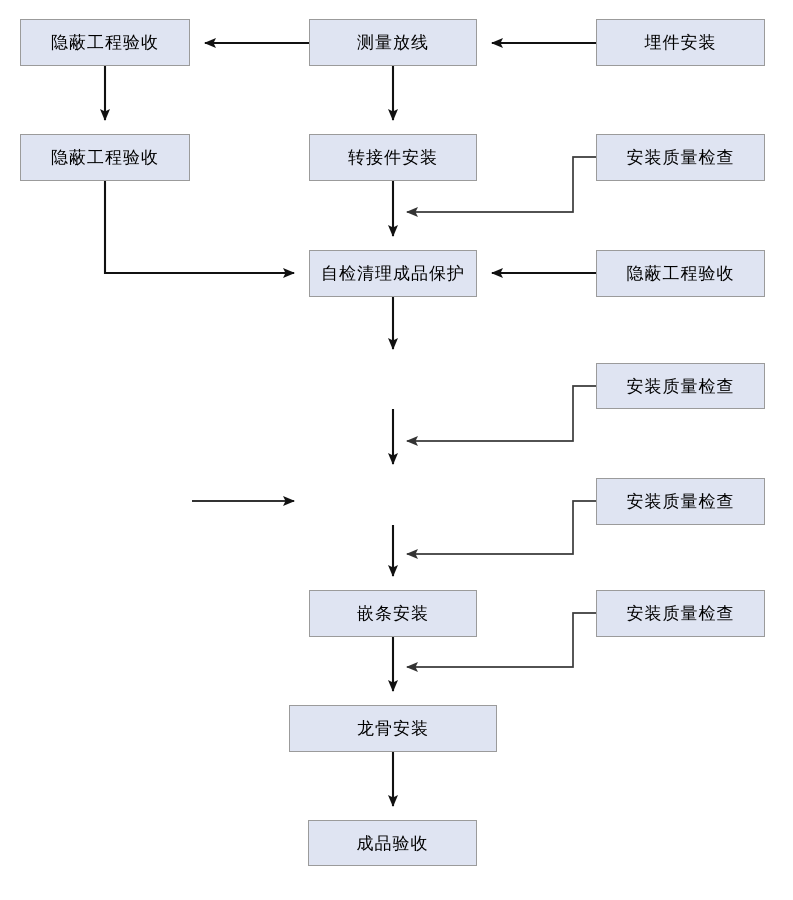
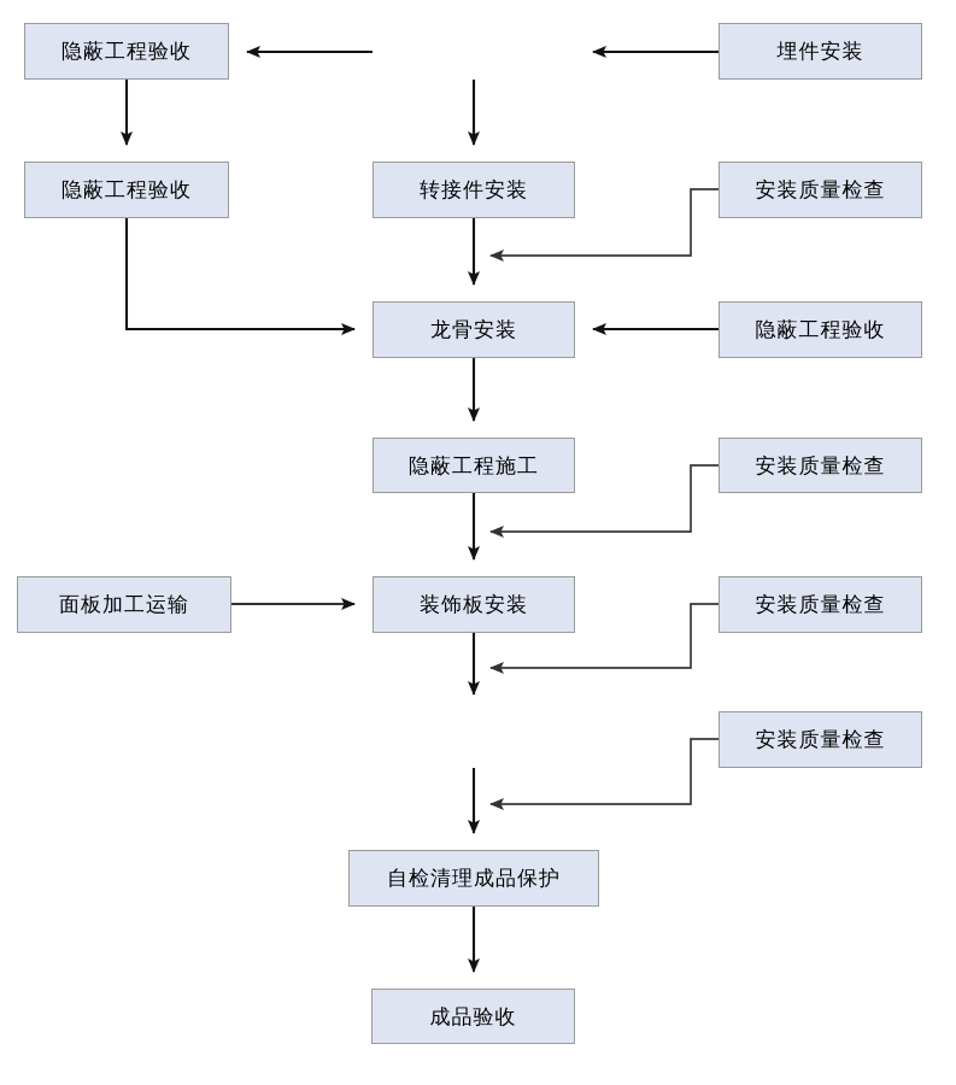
  隐蔽工程验收
- 测量放线
  埋件安装
  隐蔽工程验收
  转接件安装
  安装质量检查
- 自检清理成品保护
+ 龙骨安装
  隐蔽工程验收
+ 隐蔽工程施工
  安装质量检查
+ 面板加工运输
+ 装饰板安装
  安装质量检查
- 嵌条安装
  安装质量检查
- 龙骨安装
+ 自检清理成品保护
  成品验收
